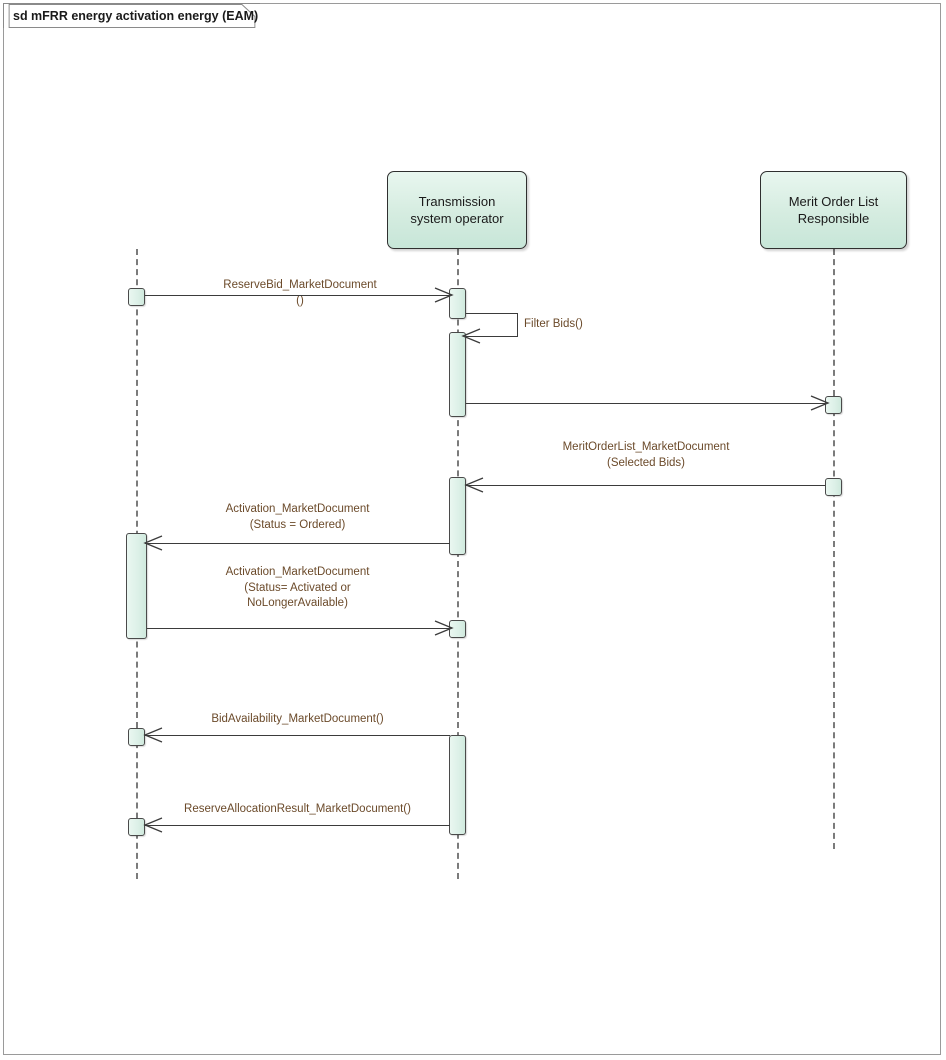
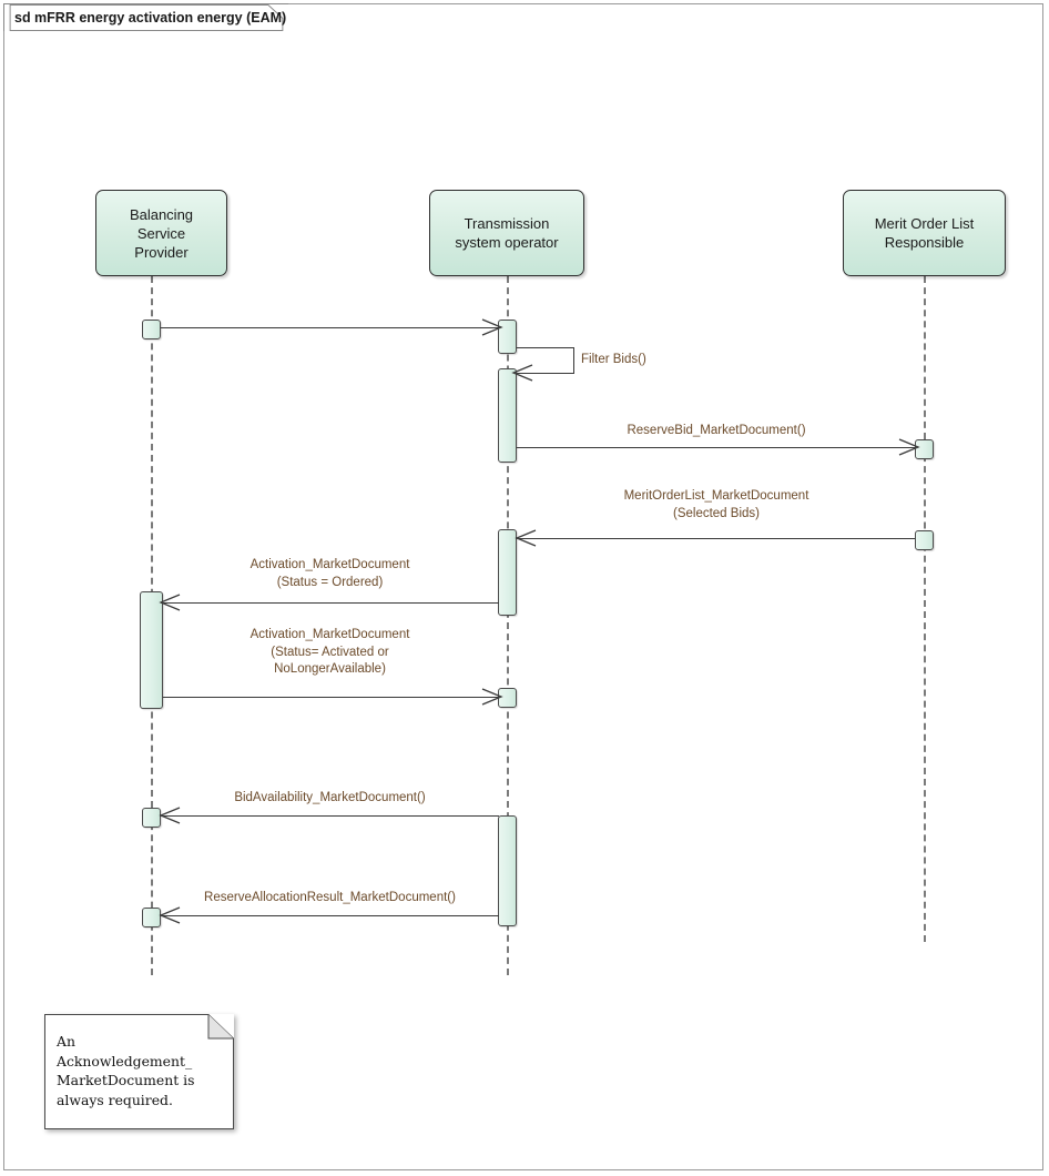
  sd mFRR energy activation energy (EAM)
+ Balancing
+ Service
+ Provider
  Transmission
  system operator
  Merit Order List
  Responsible
- ReserveBid_MarketDocument
- ()
  Filter Bids()
+ ReserveBid_MarketDocument()
  MeritOrderList_MarketDocument
  (Selected Bids)
  Activation_MarketDocument
  (Status = Ordered)
  Activation_MarketDocument
  (Status= Activated or
  NoLongerAvailable)
  BidAvailability_MarketDocument()
  ReserveAllocationResult_MarketDocument()
+ An
+ Acknowledgement_
+ MarketDocument is
+ always required.
